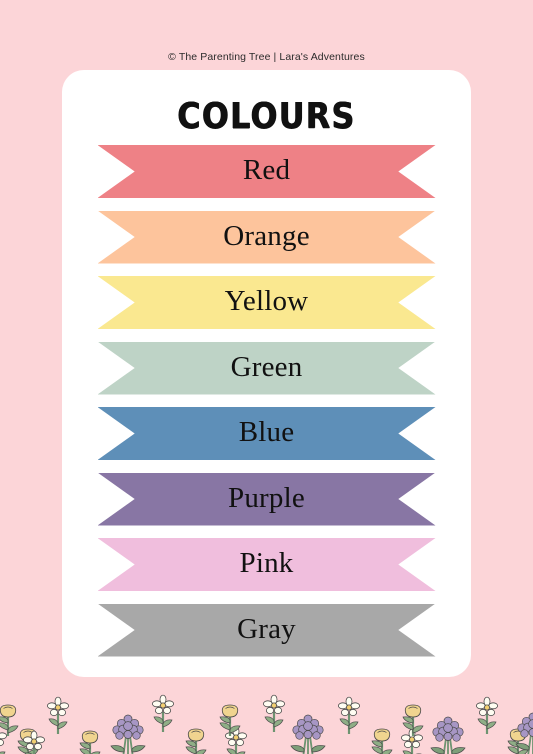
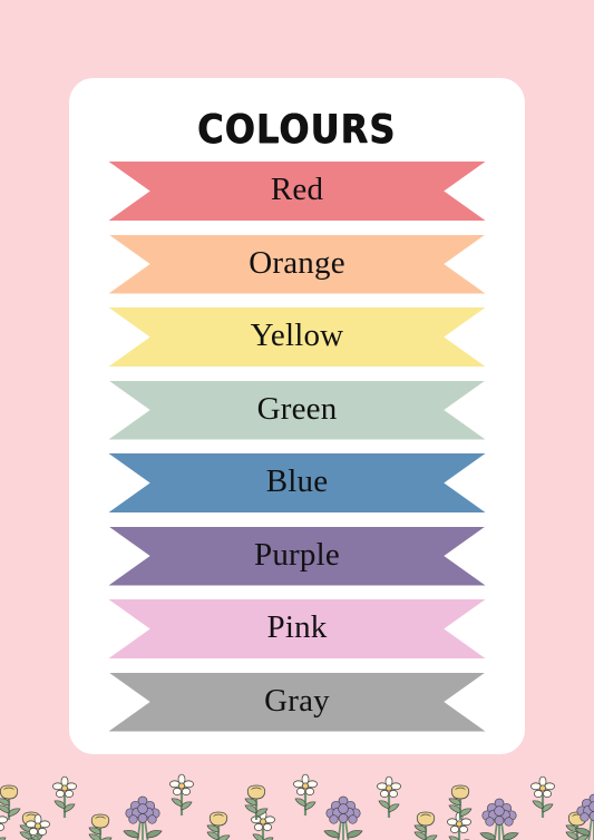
- © The Parenting Tree | Lara's Adventures
  COLOURS
  Red
  Orange
  Yellow
  Green
  Blue
  Purple
  Pink
  Gray
